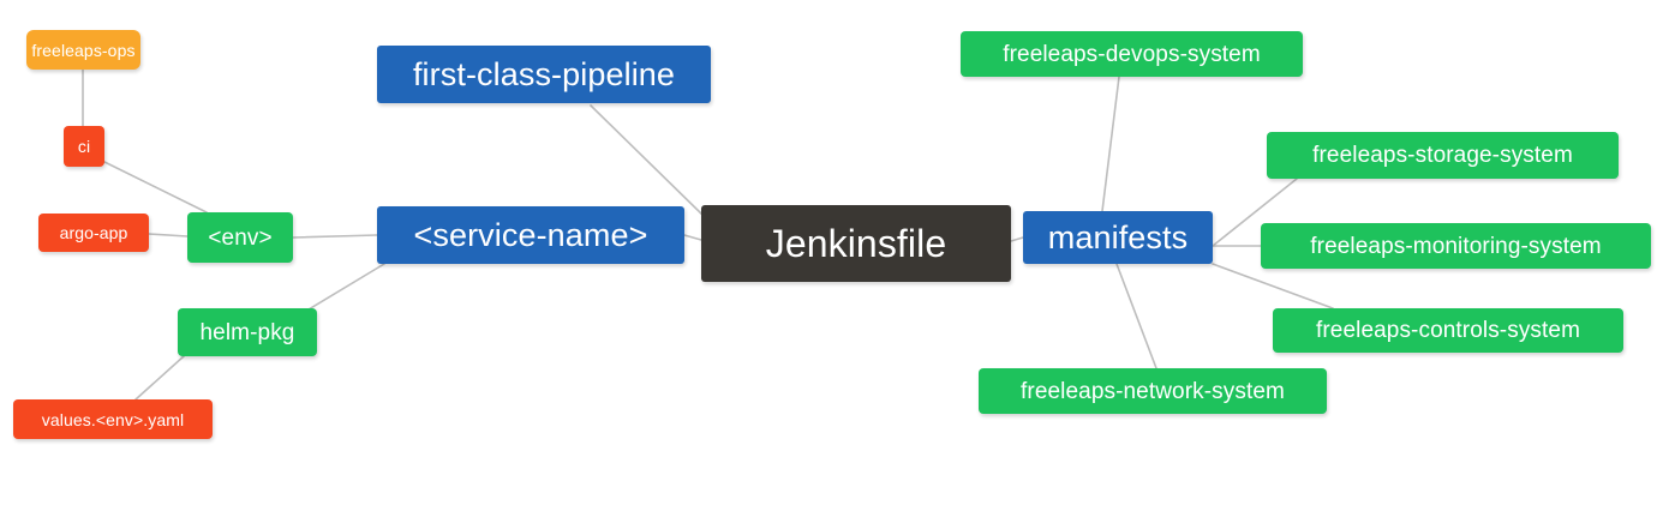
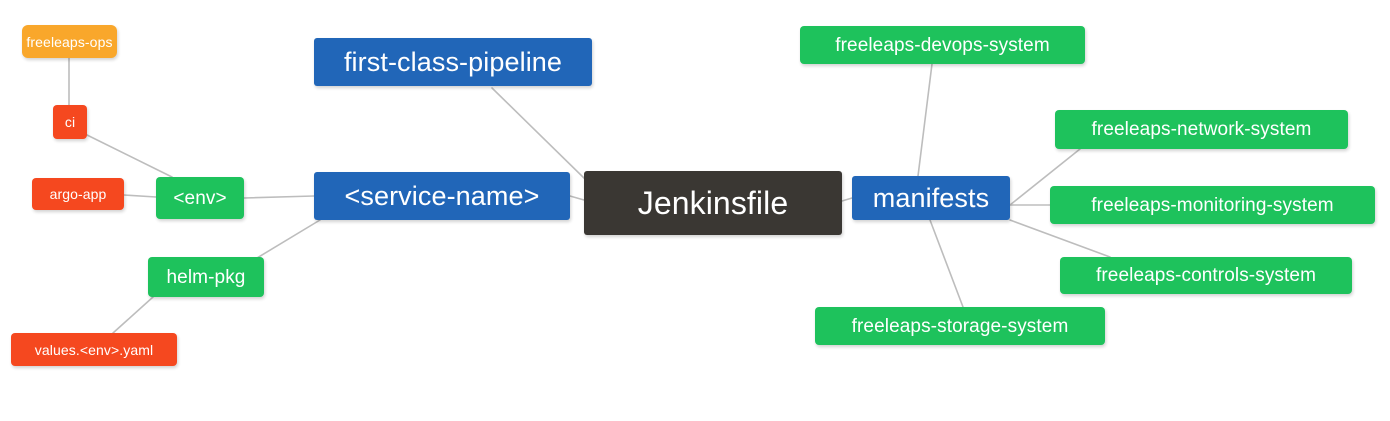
  Jenkinsfile
  <service-name>
  first-class-pipeline
  manifests
  <env>
  helm-pkg
  freeleaps-devops-system
- freeleaps-storage-system
+ freeleaps-network-system
  freeleaps-monitoring-system
  freeleaps-controls-system
- freeleaps-network-system
+ freeleaps-storage-system
  freeleaps-ops
  ci
  argo-app
  values.<env>.yaml
